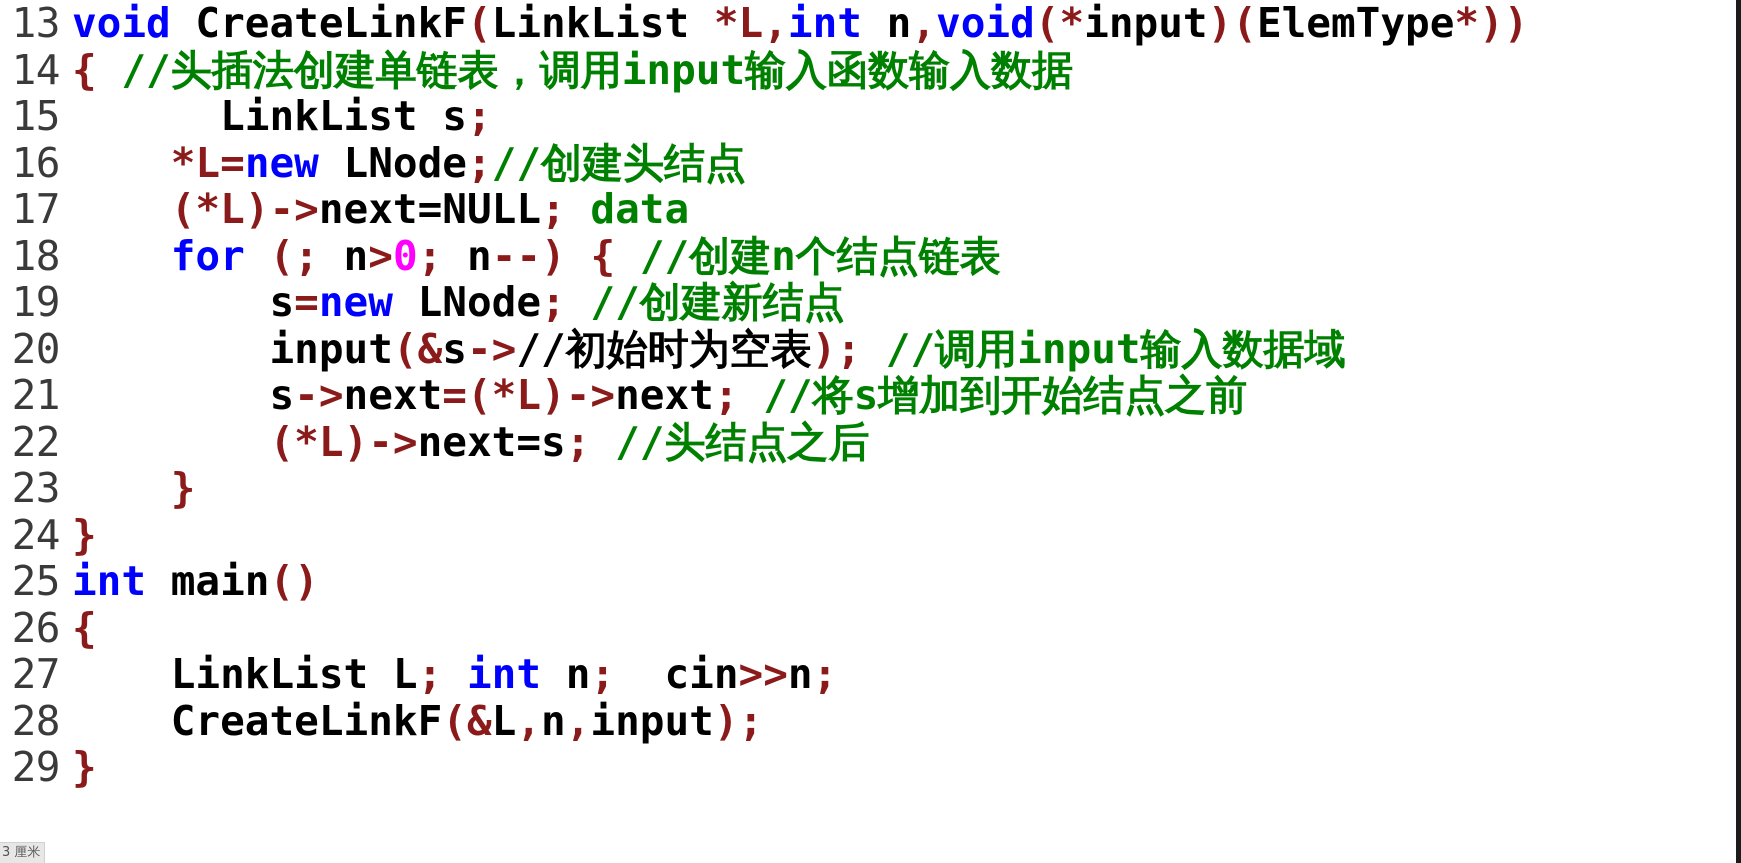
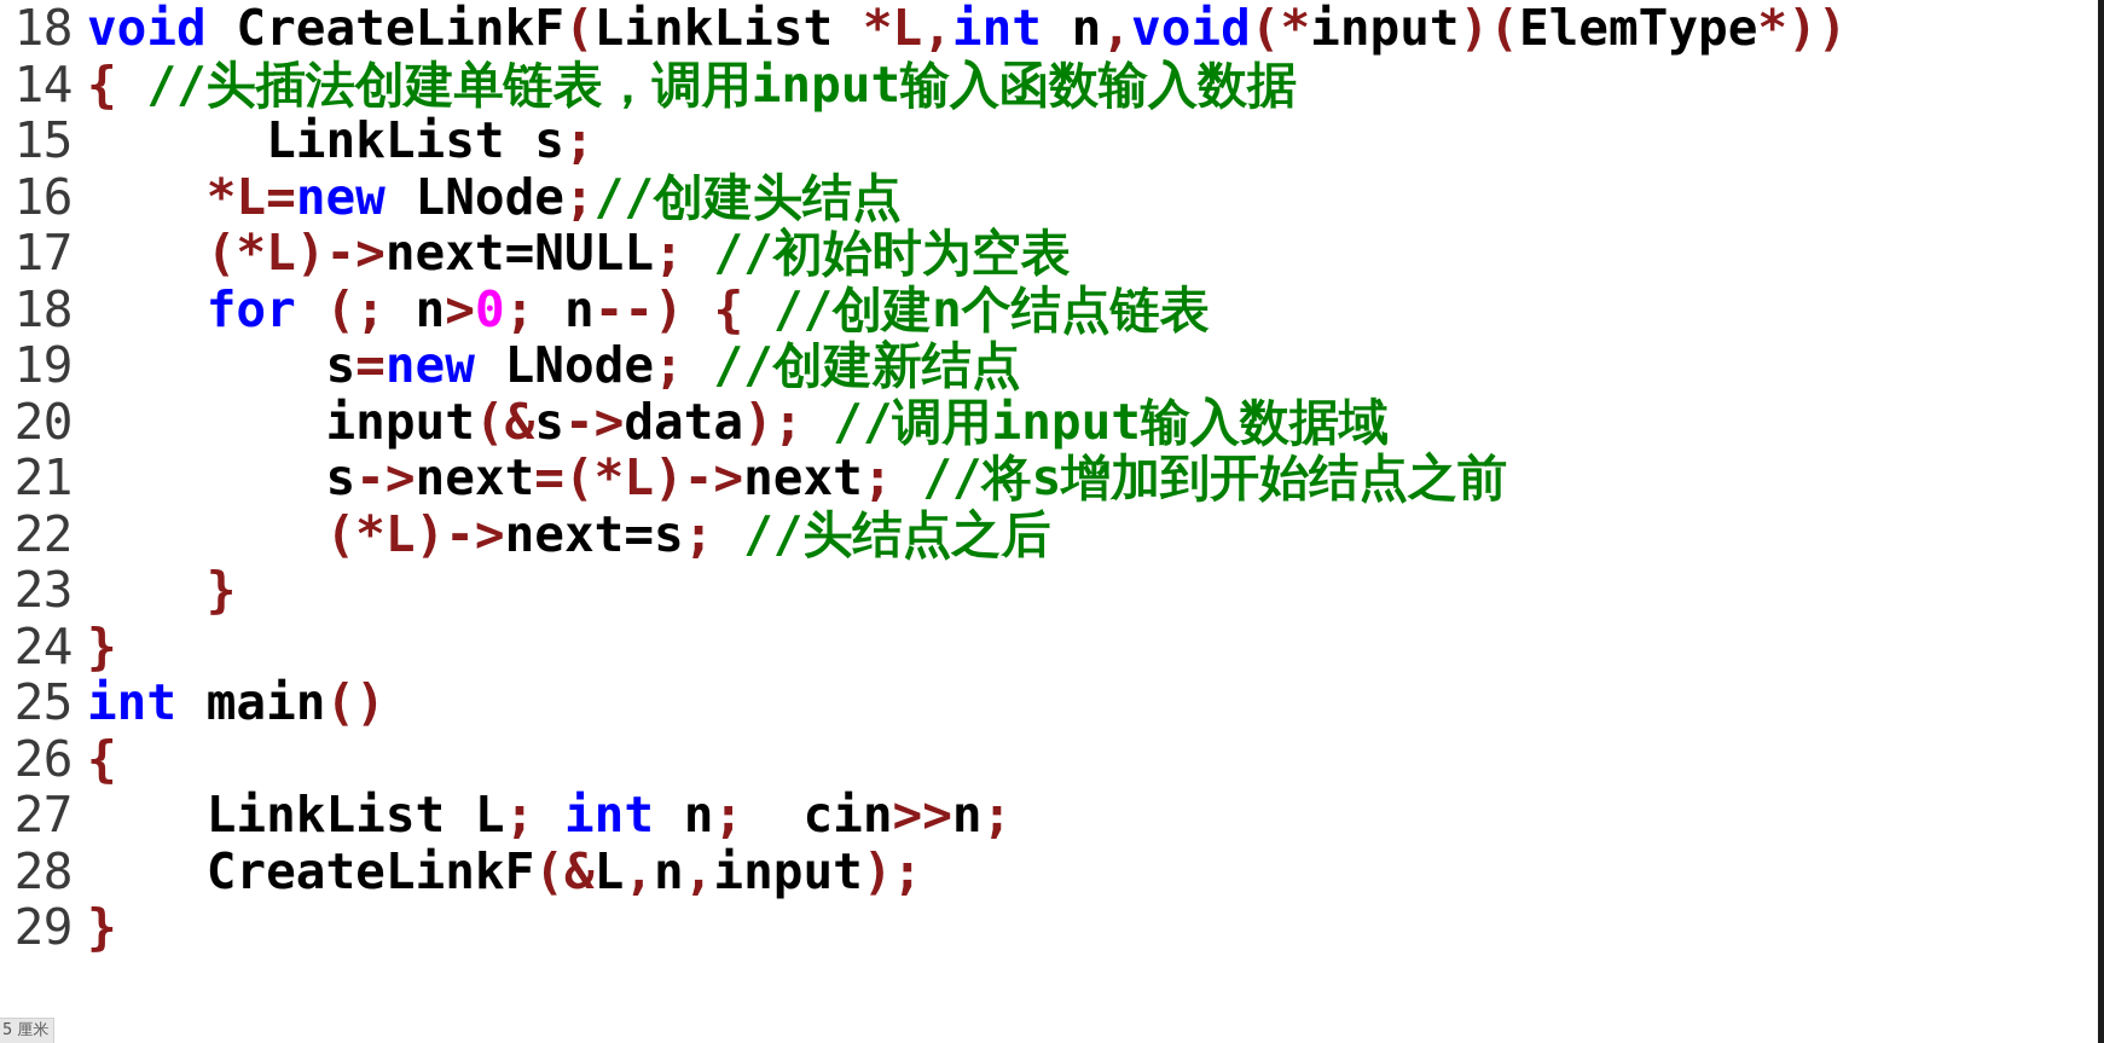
- 13 void CreateLinkF(LinkList *L,int n,void(*input)(ElemType*))
+ 18 void CreateLinkF(LinkList *L,int n,void(*input)(ElemType*))
  14 { //头插法创建单链表，调用input输入函数输入数据
  15 LinkList s;
  16 *L=new LNode;//创建头结点
- 17 (*L)->next=NULL; data
+ 17 (*L)->next=NULL; //初始时为空表
  18 for (; n>0; n--) { //创建n个结点链表
  19 s=new LNode; //创建新结点
- 20 input(&s->//初始时为空表); //调用input输入数据域
+ 20 input(&s->data); //调用input输入数据域
  21 s->next=(*L)->next; //将s增加到开始结点之前
  22 (*L)->next=s; //头结点之后
  23 }
  24 }
  25 int main()
  26 {
  27 LinkList L; int n; cin>>n;
  28 CreateLinkF(&L,n,input);
  29 }
- 3 厘米
+ 5 厘米
